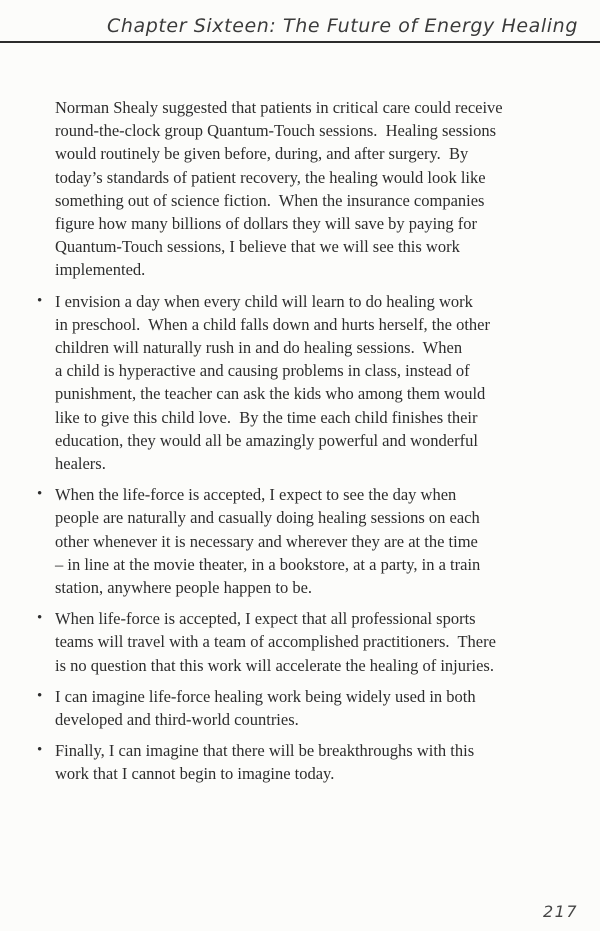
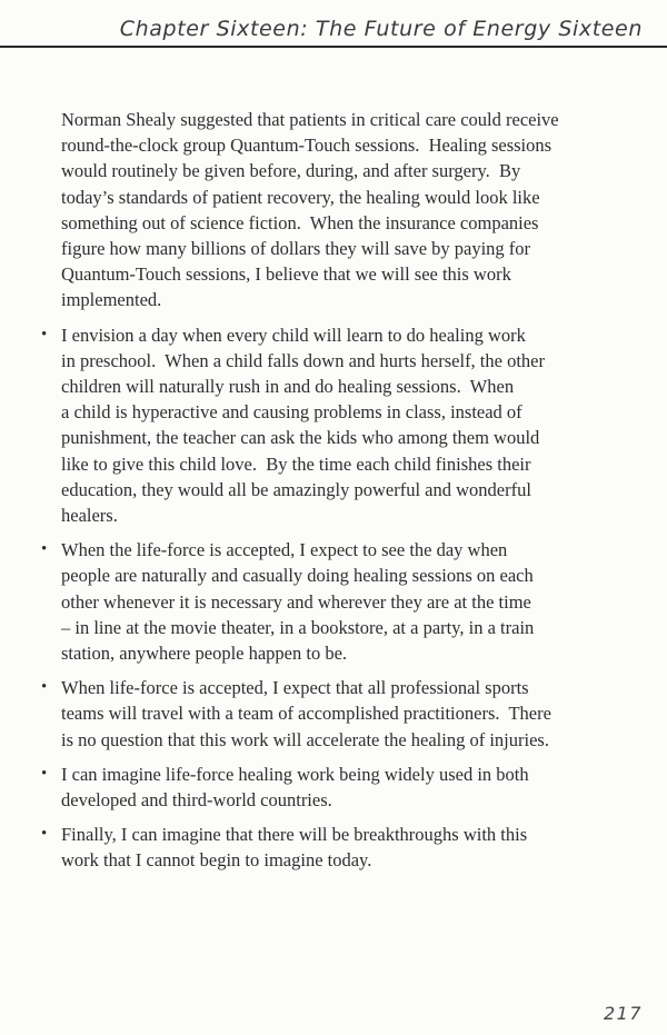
- Chapter Sixteen: The Future of Energy Healing
+ Chapter Sixteen: The Future of Energy Sixteen
  Norman Shealy suggested that patients in critical care could receive
  round-the-clock group Quantum-Touch sessions. Healing sessions
  would routinely be given before, during, and after surgery. By
  today’s standards of patient recovery, the healing would look like
  something out of science fiction. When the insurance companies
  figure how many billions of dollars they will save by paying for
  Quantum-Touch sessions, I believe that we will see this work
  implemented.
  •
  I envision a day when every child will learn to do healing work
  in preschool. When a child falls down and hurts herself, the other
  children will naturally rush in and do healing sessions. When
  a child is hyperactive and causing problems in class, instead of
  punishment, the teacher can ask the kids who among them would
  like to give this child love. By the time each child finishes their
  education, they would all be amazingly powerful and wonderful
  healers.
  •
  When the life-force is accepted, I expect to see the day when
  people are naturally and casually doing healing sessions on each
  other whenever it is necessary and wherever they are at the time
  – in line at the movie theater, in a bookstore, at a party, in a train
  station, anywhere people happen to be.
  •
  When life-force is accepted, I expect that all professional sports
  teams will travel with a team of accomplished practitioners. There
  is no question that this work will accelerate the healing of injuries.
  •
  I can imagine life-force healing work being widely used in both
  developed and third-world countries.
  •
  Finally, I can imagine that there will be breakthroughs with this
  work that I cannot begin to imagine today.
  217
